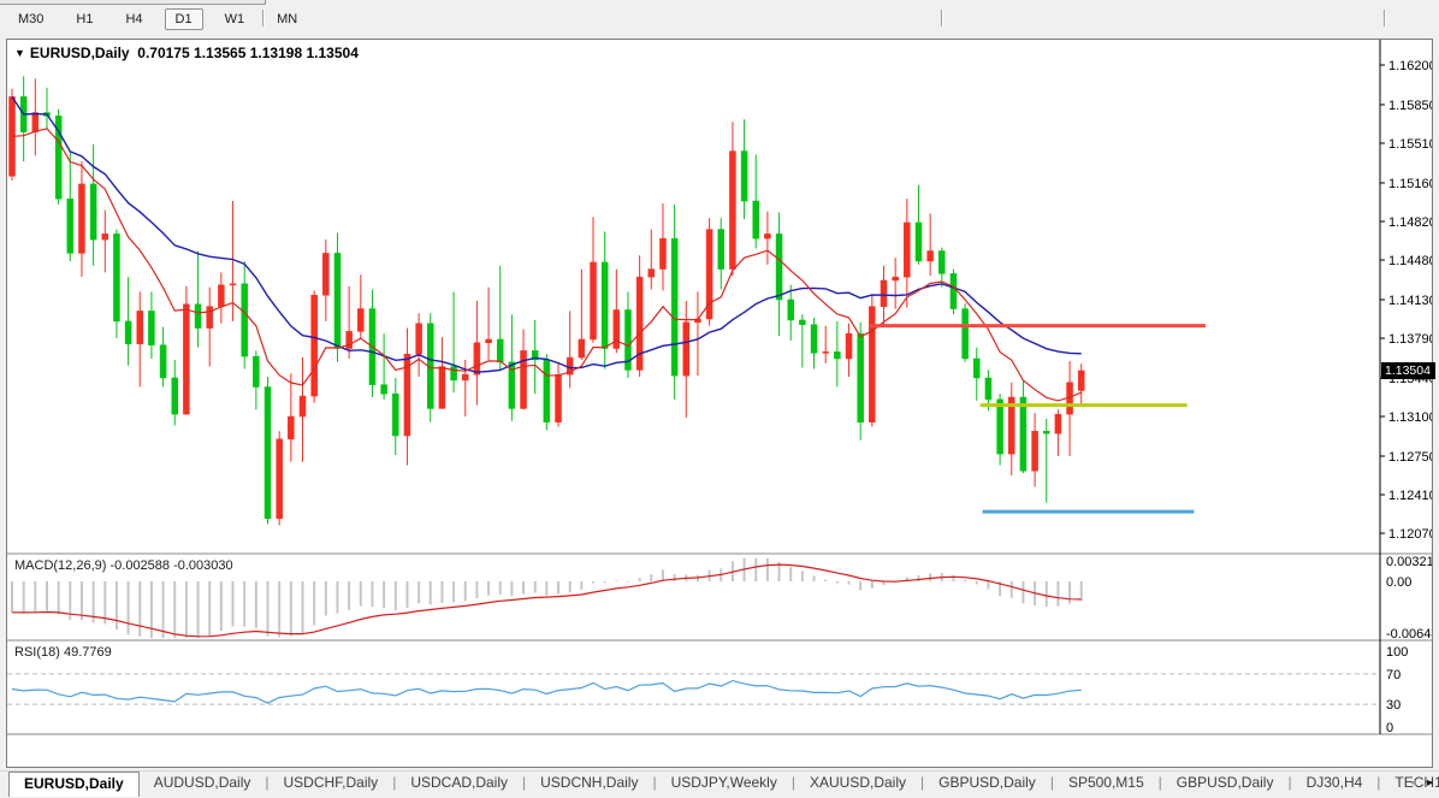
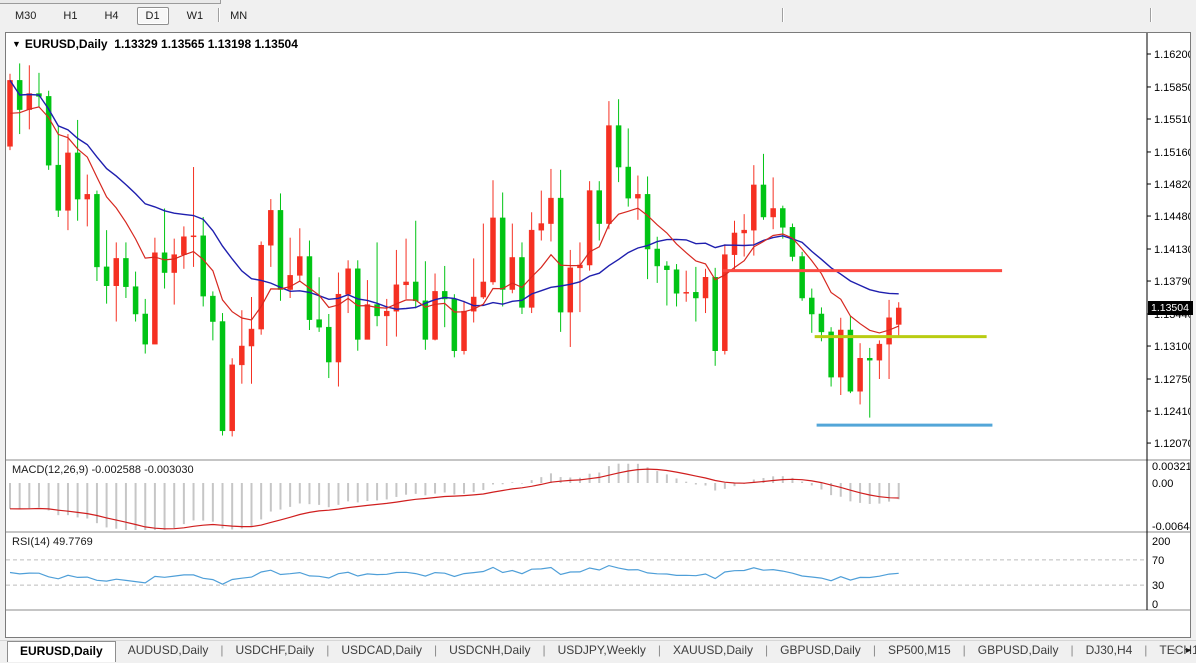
  M30 H1 H4 D1 W1 MN
  1.1620
  1.1585
  1.1551
  1.1516
  1.1482
  1.1448
  1.1413
  1.1379
  1.1310
  1.1275
  1.1241
  1.1207
  0.00321
  0.00
  -0.0064
- 100
+ 200
  70
  30
  0
- ▼ EURUSD,Daily 0.70175 1.13565 1.13198 1.13504
+ ▼ EURUSD,Daily 1.13329 1.13565 1.13198 1.13504
  MACD(12,26,9) -0.002588 -0.003030
- RSI(18) 49.7769
+ RSI(14) 49.7769
  1.13504
  EURUSD,Daily AUDUSD,Daily | USDCHF,Daily | USDCAD,Daily | USDCNH,Daily | USDJPY,Weekly | XAUUSD,Daily | GBPUSD,Daily | SP500,M15 | GBPUSD,Daily | DJ30,H4 | TECH1
  ◂ ▸
